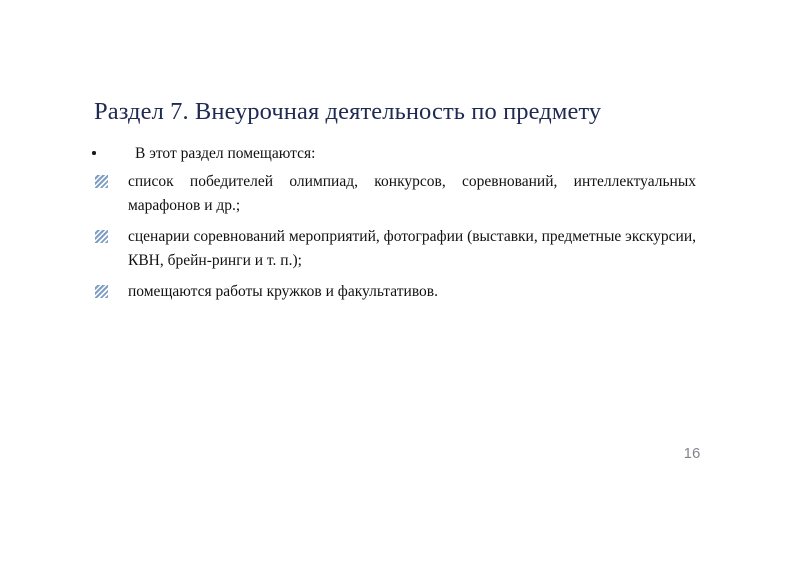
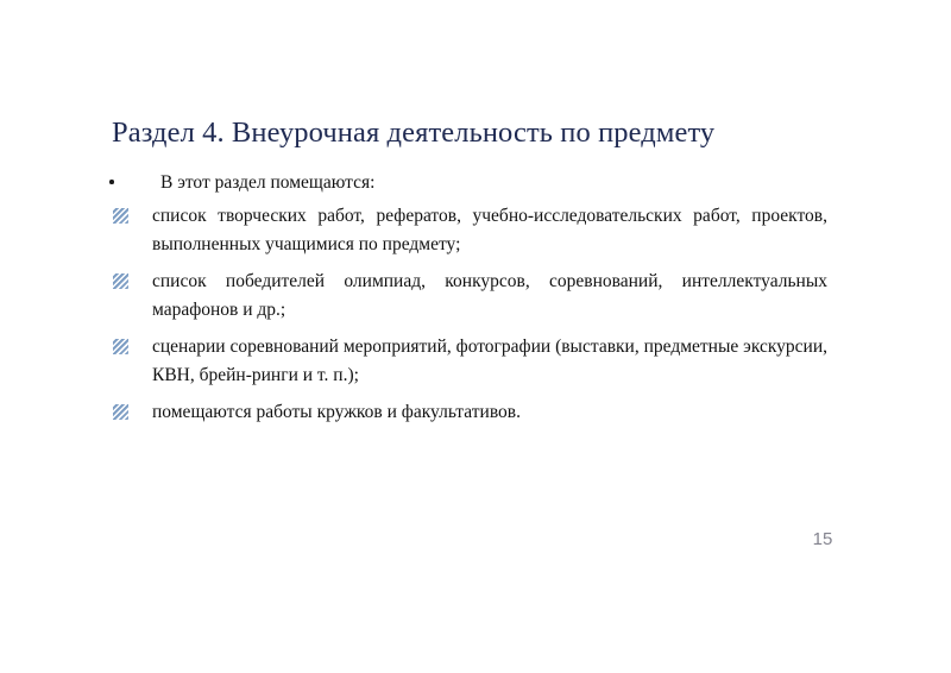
- Раздел 7. Внеурочная деятельность по предмету
+ Раздел 4. Внеурочная деятельность по предмету
  В этот раздел помещаются:
+ список творческих работ, рефератов, учебно-исследовательских работ, проектов, выполненных учащимися по предмету;
  список победителей олимпиад, конкурсов, соревнований, интеллектуальных марафонов и др.;
  сценарии соревнований мероприятий, фотографии (выставки, предметные экскурсии, КВН, брейн-ринги и т. п.);
  помещаются работы кружков и факультативов.
- 16
+ 15
